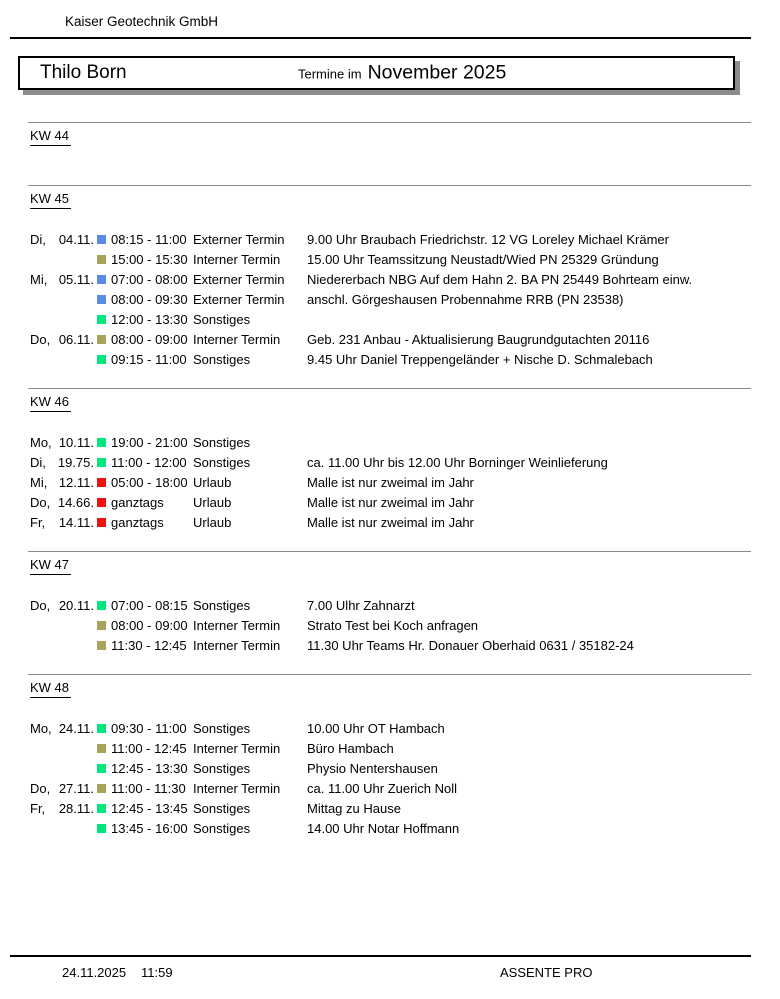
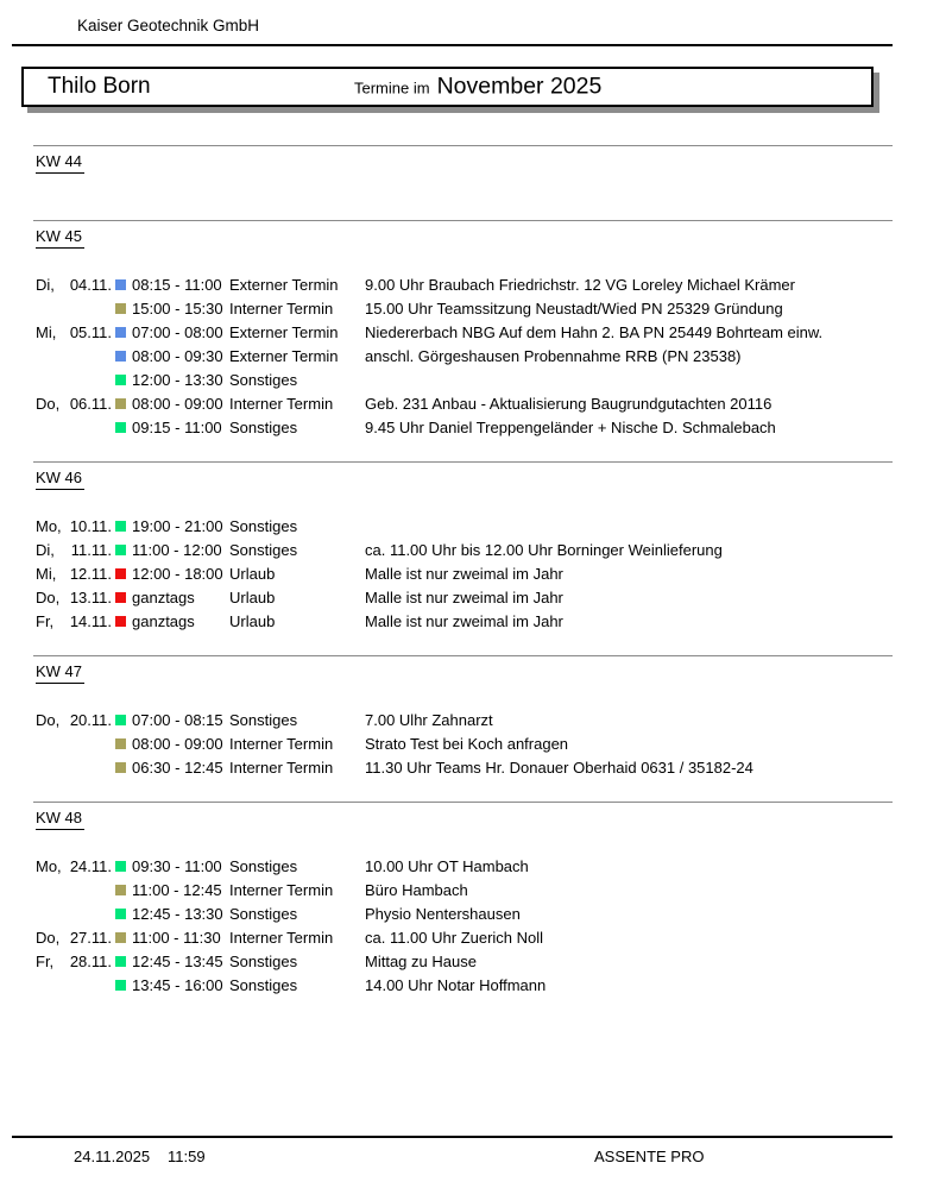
  Kaiser Geotechnik GmbH
  Thilo Born
  Termine im
  November 2025
  KW 44
  KW 45
  Di,
  04.11.
  08:15 - 11:00
  Externer Termin
  9.00 Uhr Braubach Friedrichstr. 12 VG Loreley Michael Krämer
  15:00 - 15:30
  Interner Termin
  15.00 Uhr Teamssitzung Neustadt/Wied PN 25329 Gründung
  Mi,
  05.11.
  07:00 - 08:00
  Externer Termin
  Niedererbach NBG Auf dem Hahn 2. BA PN 25449 Bohrteam einw.
  08:00 - 09:30
  Externer Termin
  anschl. Görgeshausen Probennahme RRB (PN 23538)
  12:00 - 13:30
  Sonstiges
  Do,
  06.11.
  08:00 - 09:00
  Interner Termin
  Geb. 231 Anbau - Aktualisierung Baugrundgutachten 20116
  09:15 - 11:00
  Sonstiges
  9.45 Uhr Daniel Treppengeländer + Nische D. Schmalebach
  KW 46
  Mo,
  10.11.
  19:00 - 21:00
  Sonstiges
  Di,
- 19.75.
+ 11.11.
  11:00 - 12:00
  Sonstiges
  ca. 11.00 Uhr bis 12.00 Uhr Borninger Weinlieferung
  Mi,
  12.11.
- 05:00 - 18:00
+ 12:00 - 18:00
  Urlaub
  Malle ist nur zweimal im Jahr
  Do,
- 14.66.
+ 13.11.
  ganztags
  Urlaub
  Malle ist nur zweimal im Jahr
  Fr,
  14.11.
  ganztags
  Urlaub
  Malle ist nur zweimal im Jahr
  KW 47
  Do,
  20.11.
  07:00 - 08:15
  Sonstiges
  7.00 Ulhr Zahnarzt
  08:00 - 09:00
  Interner Termin
  Strato Test bei Koch anfragen
- 11:30 - 12:45
+ 06:30 - 12:45
  Interner Termin
  11.30 Uhr Teams Hr. Donauer Oberhaid 0631 / 35182-24
  KW 48
  Mo,
  24.11.
  09:30 - 11:00
  Sonstiges
  10.00 Uhr OT Hambach
  11:00 - 12:45
  Interner Termin
  Büro Hambach
  12:45 - 13:30
  Sonstiges
  Physio Nentershausen
  Do,
  27.11.
  11:00 - 11:30
  Interner Termin
  ca. 11.00 Uhr Zuerich Noll
  Fr,
  28.11.
  12:45 - 13:45
  Sonstiges
  Mittag zu Hause
  13:45 - 16:00
  Sonstiges
  14.00 Uhr Notar Hoffmann
  24.11.2025
  11:59
  ASSENTE PRO
